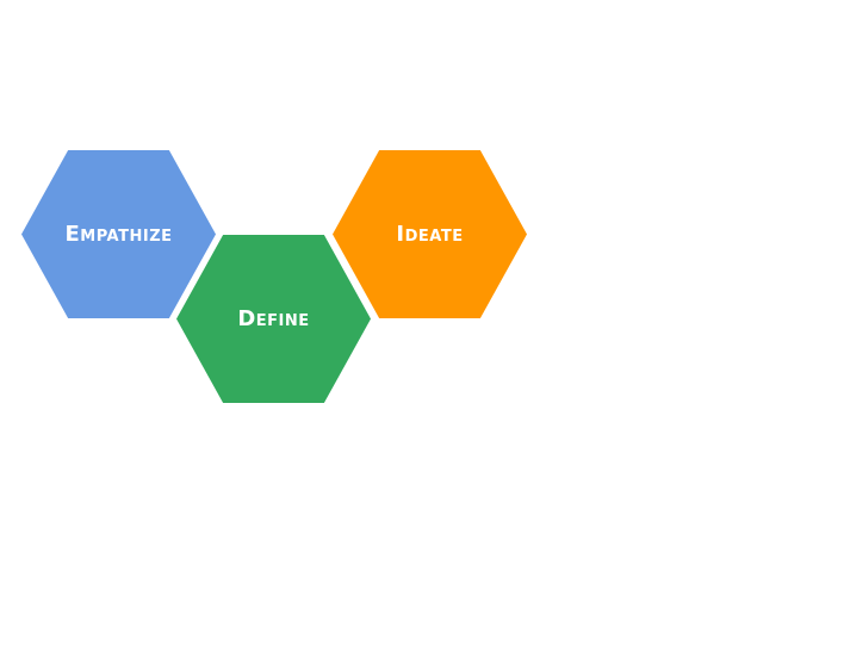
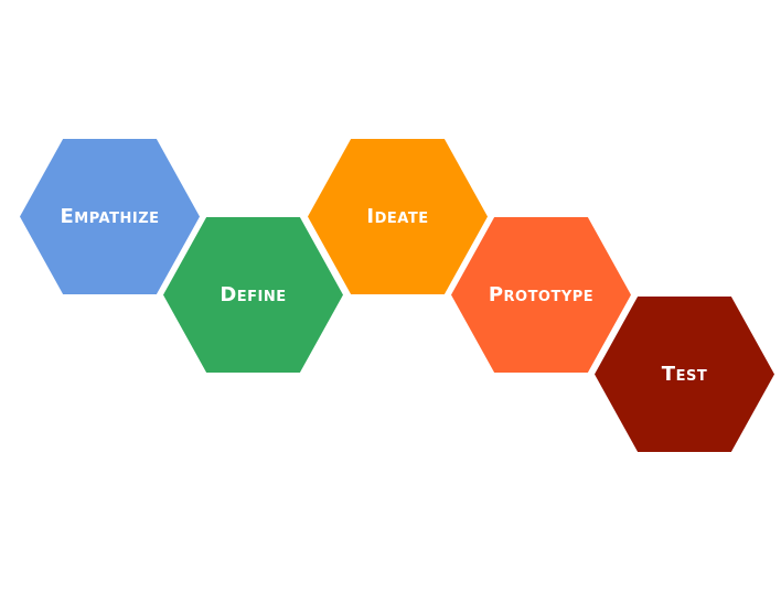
  Empathize
  Define
  Ideate
+ Prototype
+ Test
